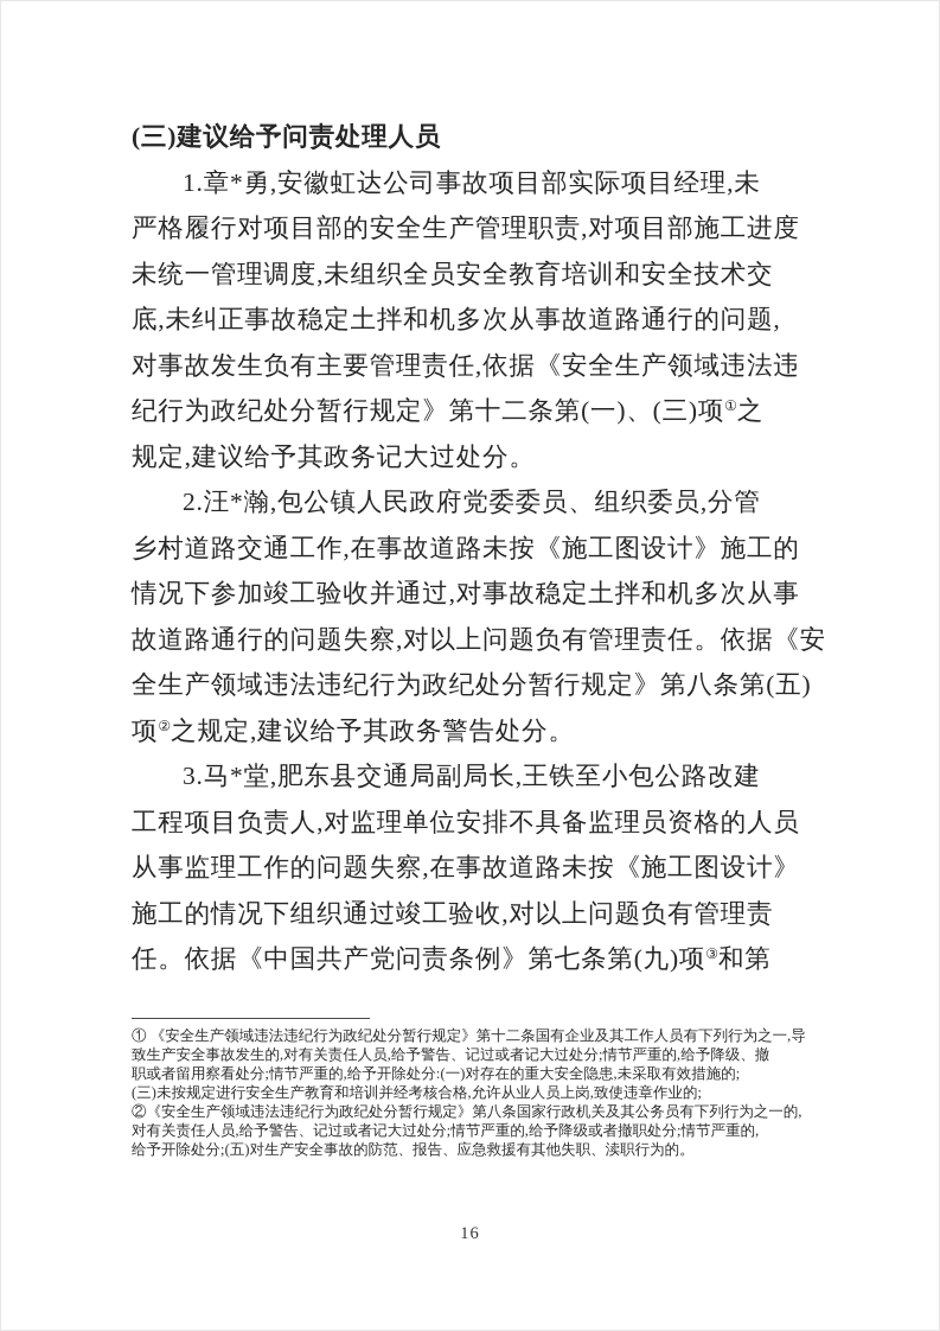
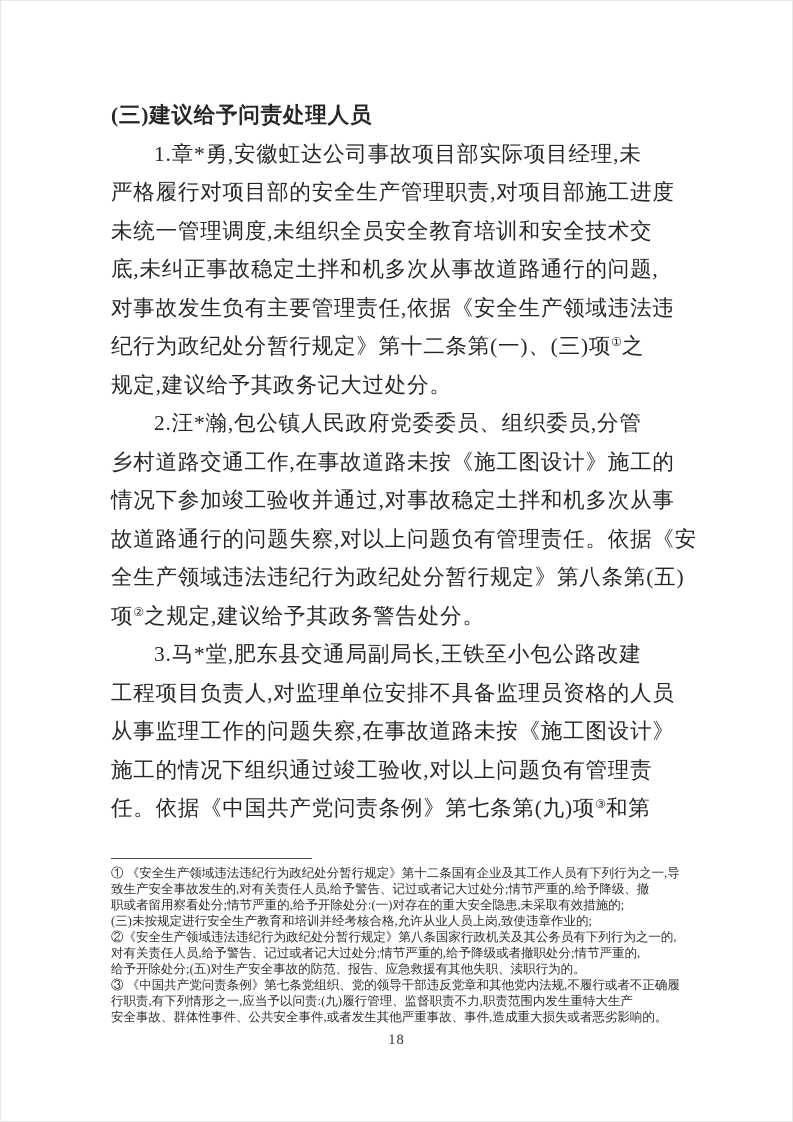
  (三)建议给予问责处理人员
  1.章*勇,安徽虹达公司事故项目部实际项目经理,未
  严格履行对项目部的安全生产管理职责,对项目部施工进度
  未统一管理调度,未组织全员安全教育培训和安全技术交
  底,未纠正事故稳定土拌和机多次从事故道路通行的问题,
  对事故发生负有主要管理责任,依据《安全生产领域违法违
  纪行为政纪处分暂行规定》第十二条第(一)、(三)项①之
  规定,建议给予其政务记大过处分。
  2.汪*瀚,包公镇人民政府党委委员、组织委员,分管
  乡村道路交通工作,在事故道路未按《施工图设计》施工的
  情况下参加竣工验收并通过,对事故稳定土拌和机多次从事
  故道路通行的问题失察,对以上问题负有管理责任。依据《安
  全生产领域违法违纪行为政纪处分暂行规定》第八条第(五)
  项②之规定,建议给予其政务警告处分。
  3.马*堂,肥东县交通局副局长,王铁至小包公路改建
  工程项目负责人,对监理单位安排不具备监理员资格的人员
  从事监理工作的问题失察,在事故道路未按《施工图设计》
  施工的情况下组织通过竣工验收,对以上问题负有管理责
  任。依据《中国共产党问责条例》第七条第(九)项③和第
  ① 《安全生产领域违法违纪行为政纪处分暂行规定》第十二条国有企业及其工作人员有下列行为之一,导
  致生产安全事故发生的,对有关责任人员,给予警告、记过或者记大过处分;情节严重的,给予降级、撤
  职或者留用察看处分;情节严重的,给予开除处分:(一)对存在的重大安全隐患,未采取有效措施的;
  (三)未按规定进行安全生产教育和培训并经考核合格,允许从业人员上岗,致使违章作业的;
  ②《安全生产领域违法违纪行为政纪处分暂行规定》第八条国家行政机关及其公务员有下列行为之一的,
  对有关责任人员,给予警告、记过或者记大过处分;情节严重的,给予降级或者撤职处分;情节严重的,
  给予开除处分;(五)对生产安全事故的防范、报告、应急救援有其他失职、渎职行为的。
+ ③ 《中国共产党问责条例》第七条党组织、党的领导干部违反党章和其他党内法规,不履行或者不正确履
+ 行职责,有下列情形之一,应当予以问责:(九)履行管理、监督职责不力,职责范围内发生重特大生产
+ 安全事故、群体性事件、公共安全事件,或者发生其他严重事故、事件,造成重大损失或者恶劣影响的。
- 16
+ 18
